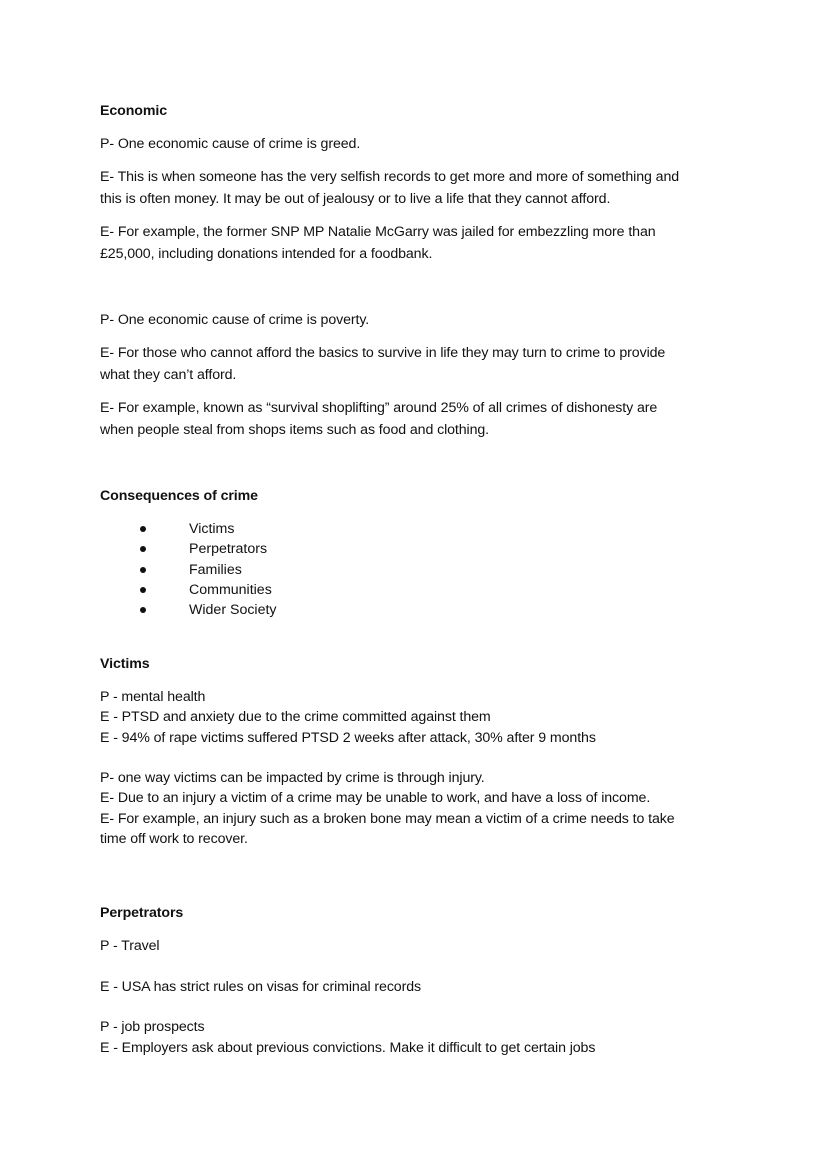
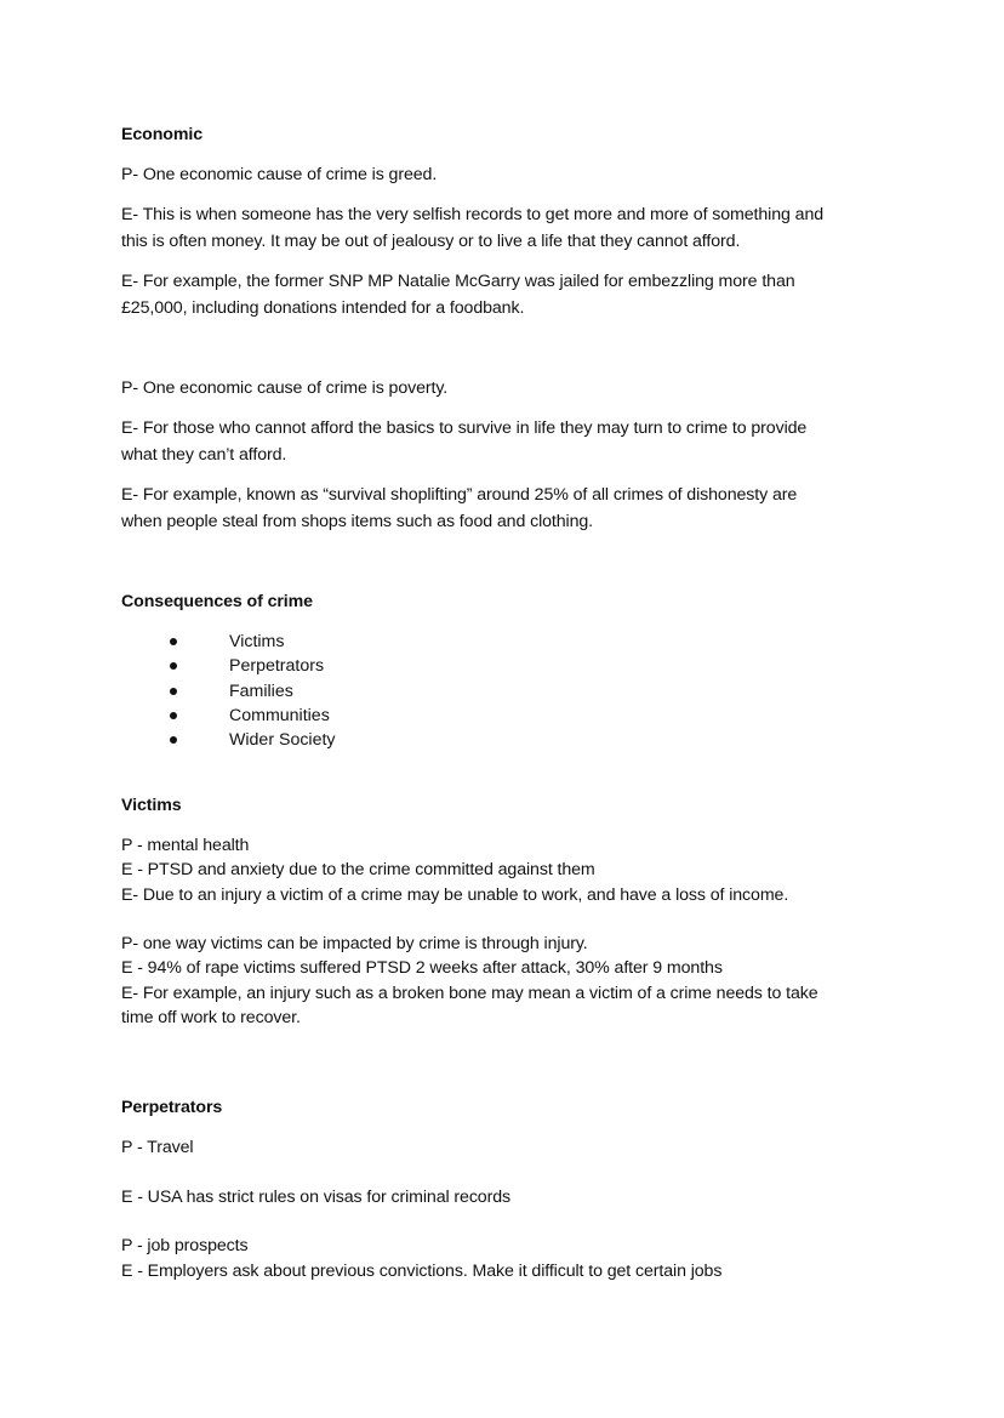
  Economic
  P- One economic cause of crime is greed.
  E- This is when someone has the very selfish records to get more and more of something and
  this is often money. It may be out of jealousy or to live a life that they cannot afford.
  E- For example, the former SNP MP Natalie McGarry was jailed for embezzling more than
  £25,000, including donations intended for a foodbank.
  P- One economic cause of crime is poverty.
  E- For those who cannot afford the basics to survive in life they may turn to crime to provide
  what they can’t afford.
  E- For example, known as “survival shoplifting” around 25% of all crimes of dishonesty are
  when people steal from shops items such as food and clothing.
  Consequences of crime
  Victims
  Perpetrators
  Families
  Communities
  Wider Society
  Victims
  P - mental health
  E - PTSD and anxiety due to the crime committed against them
- E - 94% of rape victims suffered PTSD 2 weeks after attack, 30% after 9 months
+ E- Due to an injury a victim of a crime may be unable to work, and have a loss of income.
  P- one way victims can be impacted by crime is through injury.
- E- Due to an injury a victim of a crime may be unable to work, and have a loss of income.
+ E - 94% of rape victims suffered PTSD 2 weeks after attack, 30% after 9 months
  E- For example, an injury such as a broken bone may mean a victim of a crime needs to take
  time off work to recover.
  Perpetrators
  P - Travel
  E - USA has strict rules on visas for criminal records
  P - job prospects
  E - Employers ask about previous convictions. Make it difficult to get certain jobs
